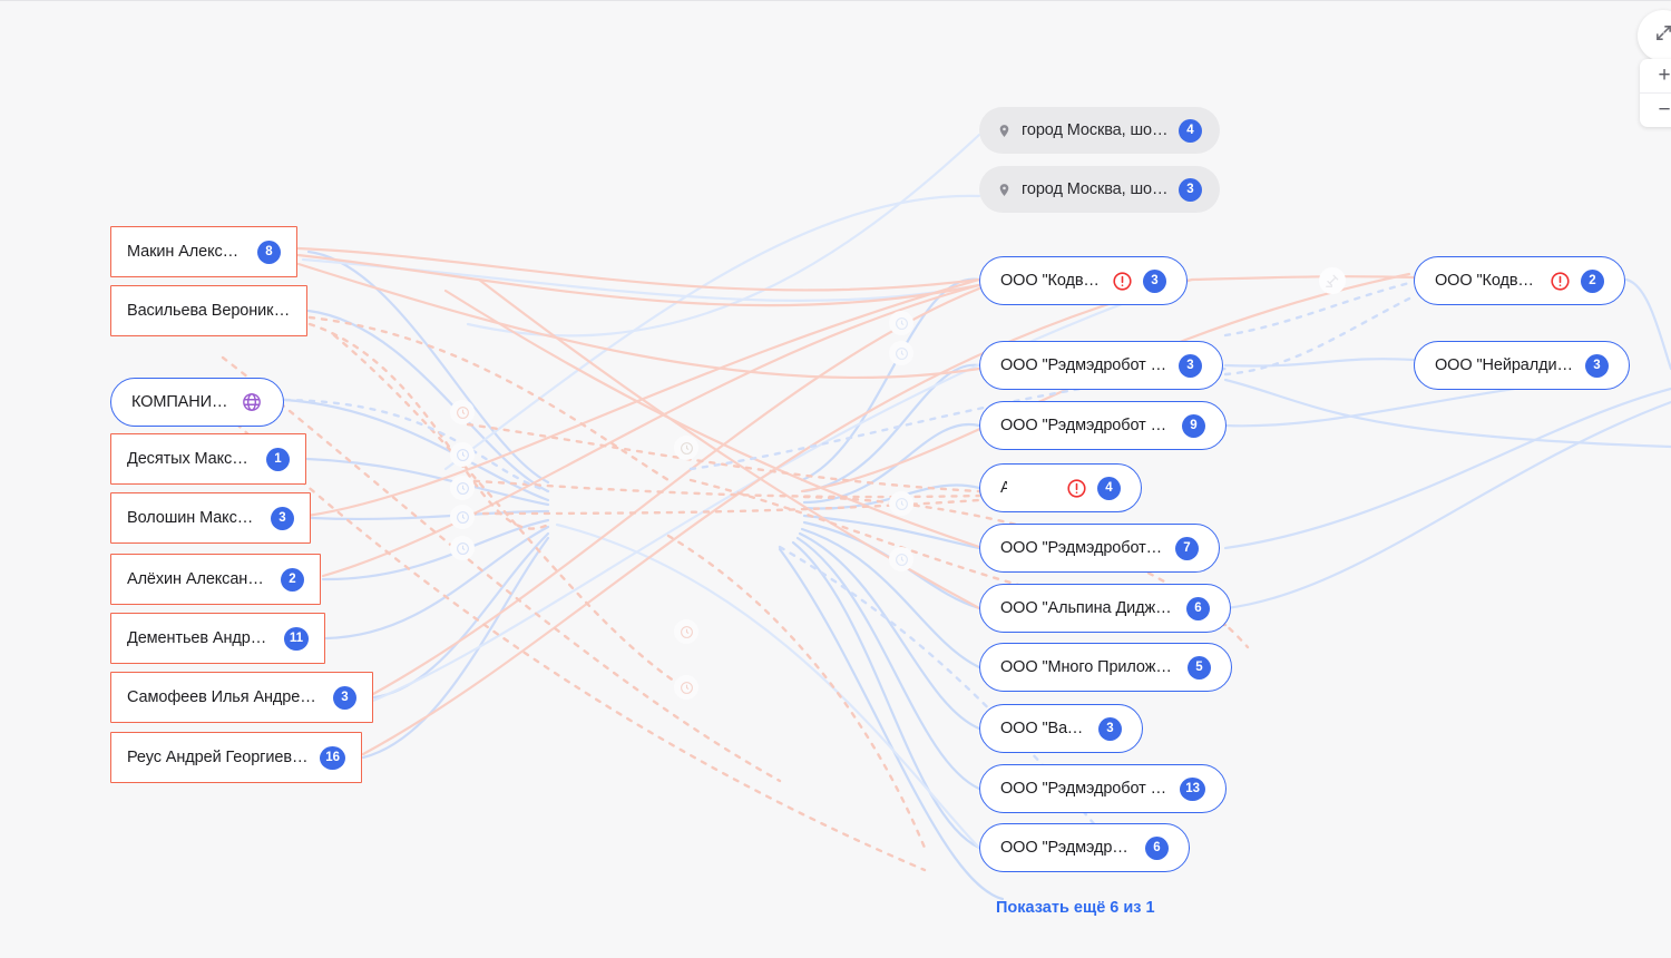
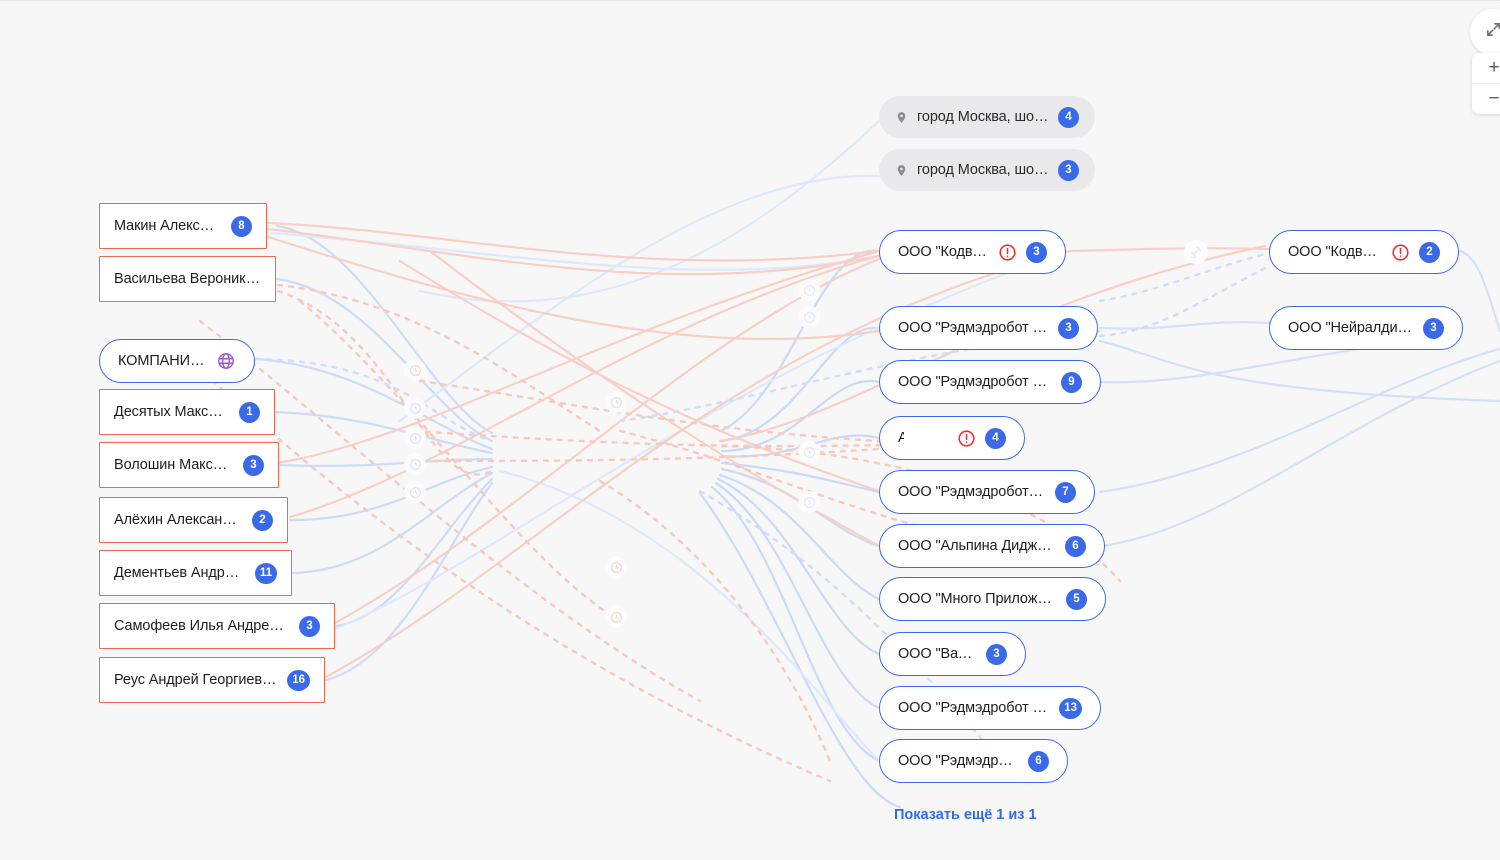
  Макин Алексей
  8
  Васильева Вероника…
  Десятых Максим
  1
  Волошин Максим
  3
  Алёхин Александр
  2
  Дементьев Андрей
  11
  Самофеев Илья Андрееви
  3
  Реус Андрей Георгиевич
  16
  КОМПАНИЯ
  город Москва, шосс
  4
  город Москва, шосс
  3
  ООО "Кодвар
  3
  ООО "Рэдмэдробот М
  3
  ООО "Рэдмэдробот Ла
  9
  4
  ООО "Рэдмэдробот Т
  7
  ООО "Альпина Диджита
  6
  ООО "Много Приложен
  5
  ООО "Ватсо
  3
  ООО "Рэдмэдробот СП
  13
  ООО "Рэдмэдробо
  6
  ООО "Кодвар
  2
  ООО "Нейралдипт
  3
- Показать ещё 6 из 1
+ Показать ещё 1 из 1
  +
  −
